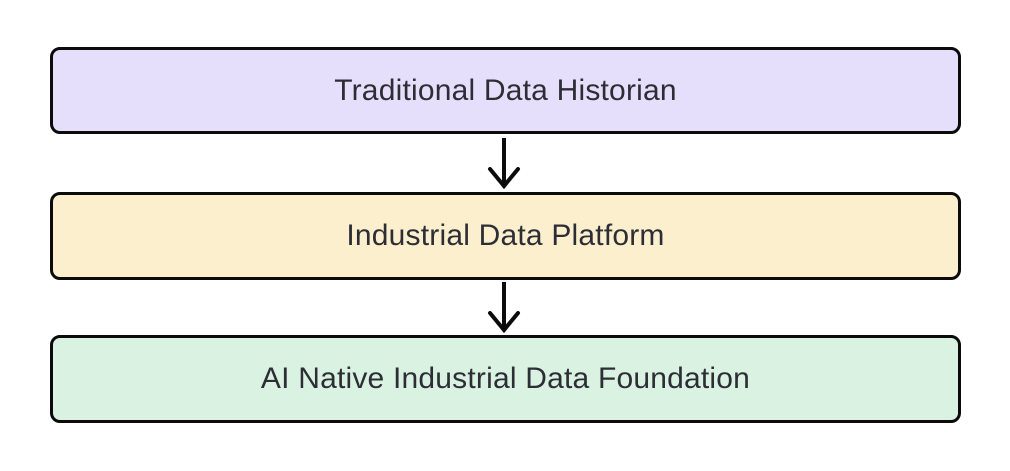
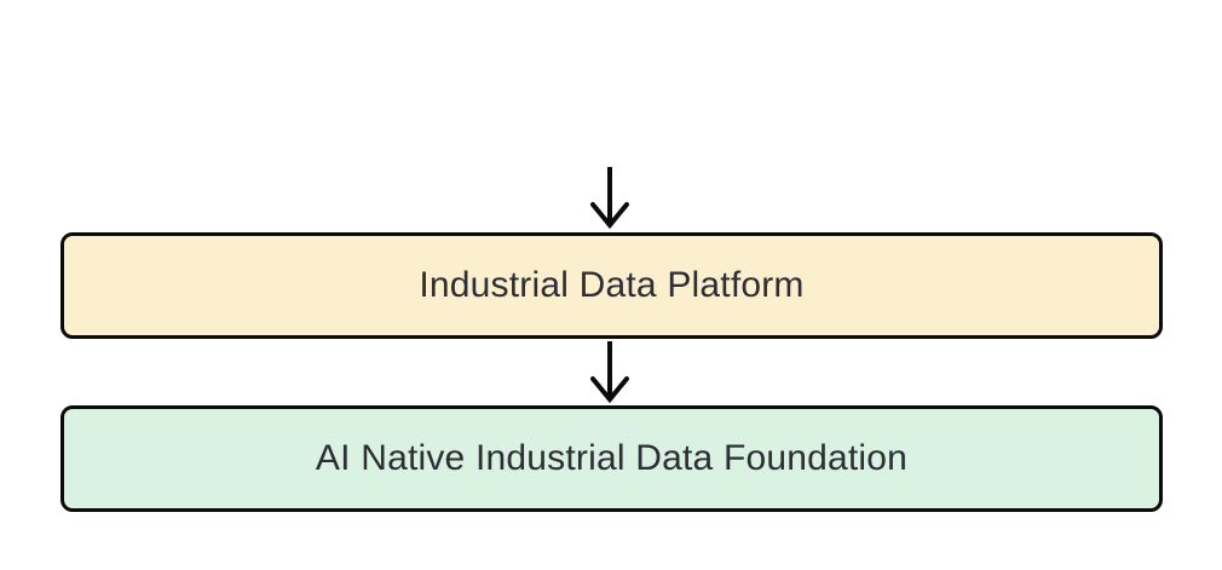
- Traditional Data Historian
  Industrial Data Platform
  AI Native Industrial Data Foundation
